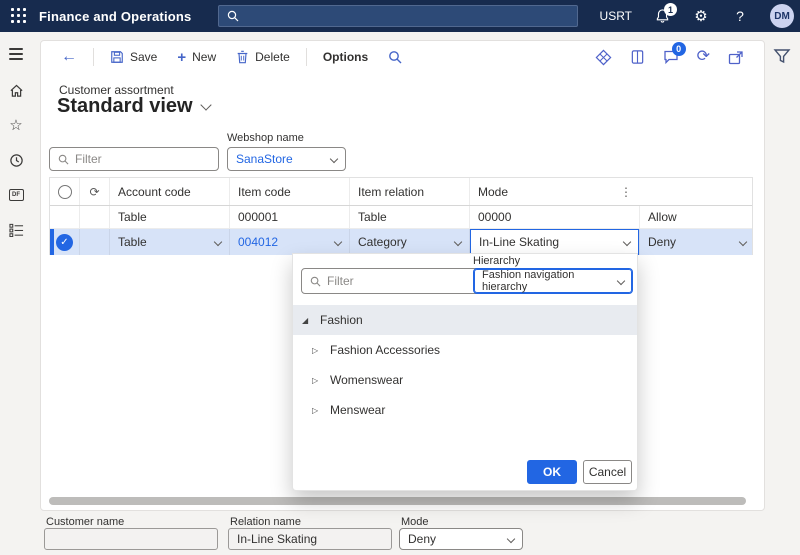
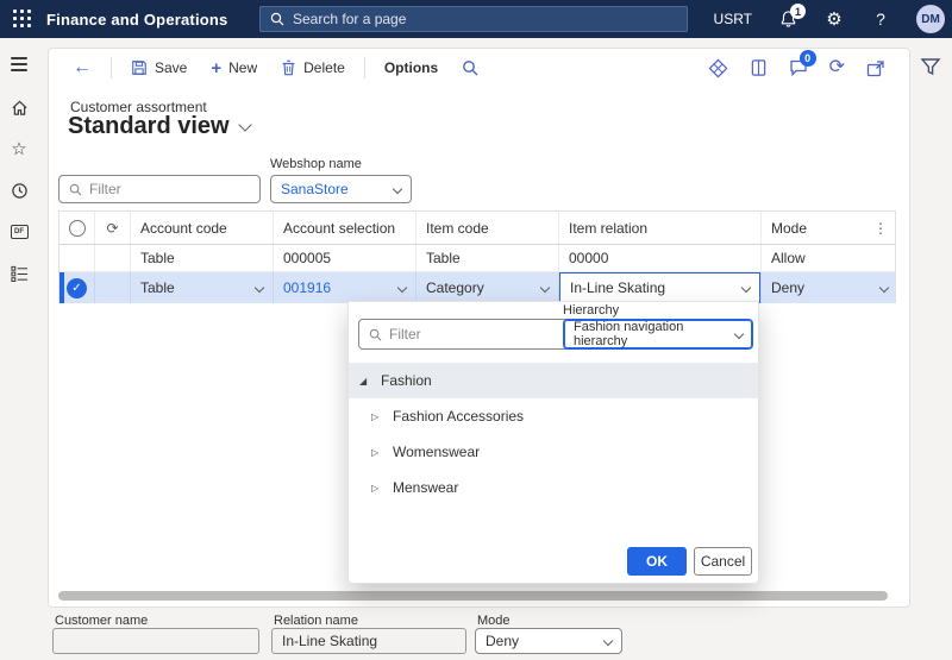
  Finance and Operations
+ Search for a page
  USRT
  1
  ⚙
  ?
  DM
  ☆
  ←
  Save
  +
  New
  Delete
  Options
  0
  ⟳
  Customer assortment
  Standard view
  Filter
  Webshop name
  SanaStore
  ⟳
  Account code
+ Account selection
  Item code
  Item relation
  Mode
  ⋮
  Table
- 000001
+ 000005
  Table
  00000
  Allow
  ✓
  Table
- 004012
+ 001916
  Category
  In-Line Skating
  Deny
  Filter
  Hierarchy
  Fashion navigation hierarchy
  ◢
  Fashion
  ▷
  Fashion Accessories
  ▷
  Womenswear
  ▷
  Menswear
  OK
  Cancel
  Customer name
  Relation name
  In-Line Skating
  Mode
  Deny
